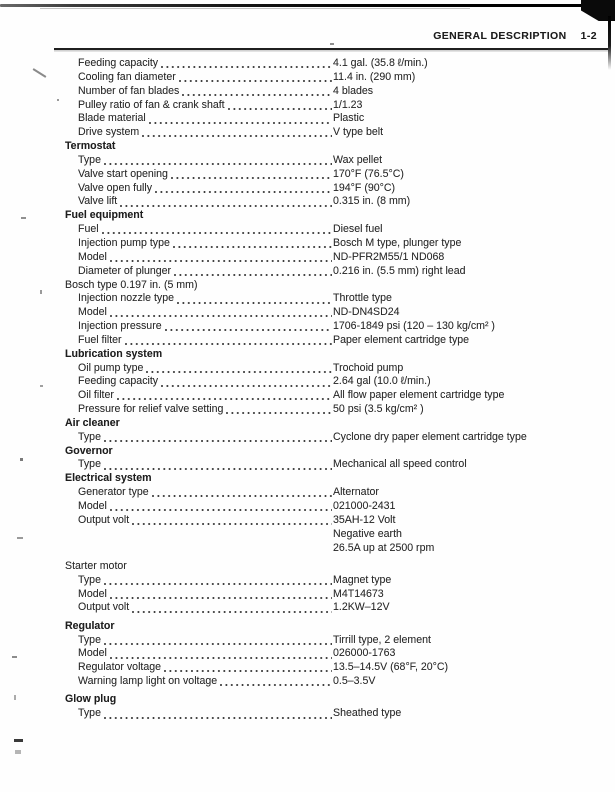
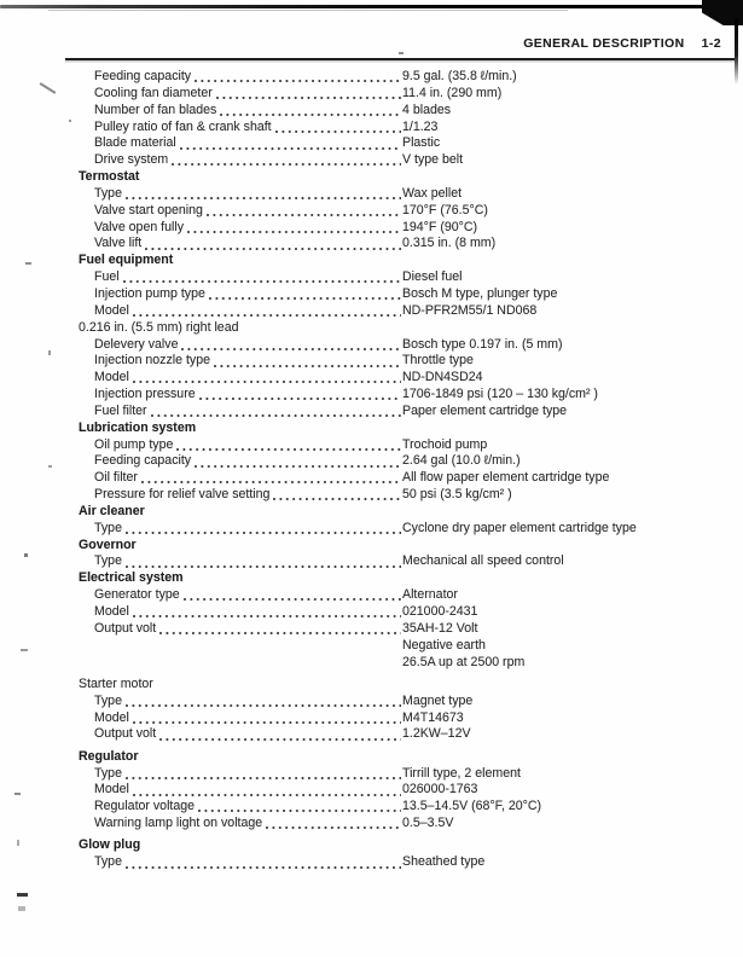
  GENERAL DESCRIPTION 1-2
  Feeding capacity
- 4.1 gal. (35.8 ℓ/min.)
+ 9.5 gal. (35.8 ℓ/min.)
  Cooling fan diameter
  11.4 in. (290 mm)
  Number of fan blades
  4 blades
  Pulley ratio of fan & crank shaft
  1/1.23
  Blade material
  Plastic
  Drive system
  V type belt
  Termostat
  Type
  Wax pellet
  Valve start opening
  170°F (76.5°C)
  Valve open fully
  194°F (90°C)
  Valve lift
  0.315 in. (8 mm)
  Fuel equipment
  Fuel
  Diesel fuel
  Injection pump type
  Bosch M type, plunger type
  Model
  ND-PFR2M55/1 ND068
- Diameter of plunger
  0.216 in. (5.5 mm) right lead
+ Delevery valve
  Bosch type 0.197 in. (5 mm)
  Injection nozzle type
  Throttle type
  Model
  ND-DN4SD24
  Injection pressure
  1706-1849 psi (120 – 130 kg/cm² )
  Fuel filter
  Paper element cartridge type
  Lubrication system
  Oil pump type
  Trochoid pump
  Feeding capacity
  2.64 gal (10.0 ℓ/min.)
  Oil filter
  All flow paper element cartridge type
  Pressure for relief valve setting
  50 psi (3.5 kg/cm² )
  Air cleaner
  Type
  Cyclone dry paper element cartridge type
  Governor
  Type
  Mechanical all speed control
  Electrical system
  Generator type
  Alternator
  Model
  021000-2431
  Output volt
  35AH-12 Volt
  Negative earth
  26.5A up at 2500 rpm
  Starter motor
  Type
  Magnet type
  Model
  M4T14673
  Output volt
  1.2KW–12V
  Regulator
  Type
  Tirrill type, 2 element
  Model
  026000-1763
  Regulator voltage
  13.5–14.5V (68°F, 20°C)
  Warning lamp light on voltage
  0.5–3.5V
  Glow plug
  Type
  Sheathed type
